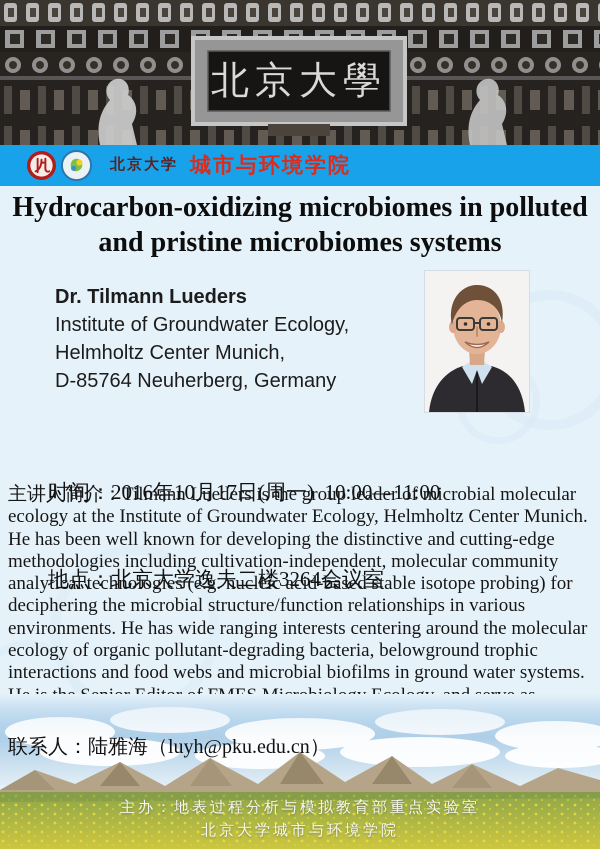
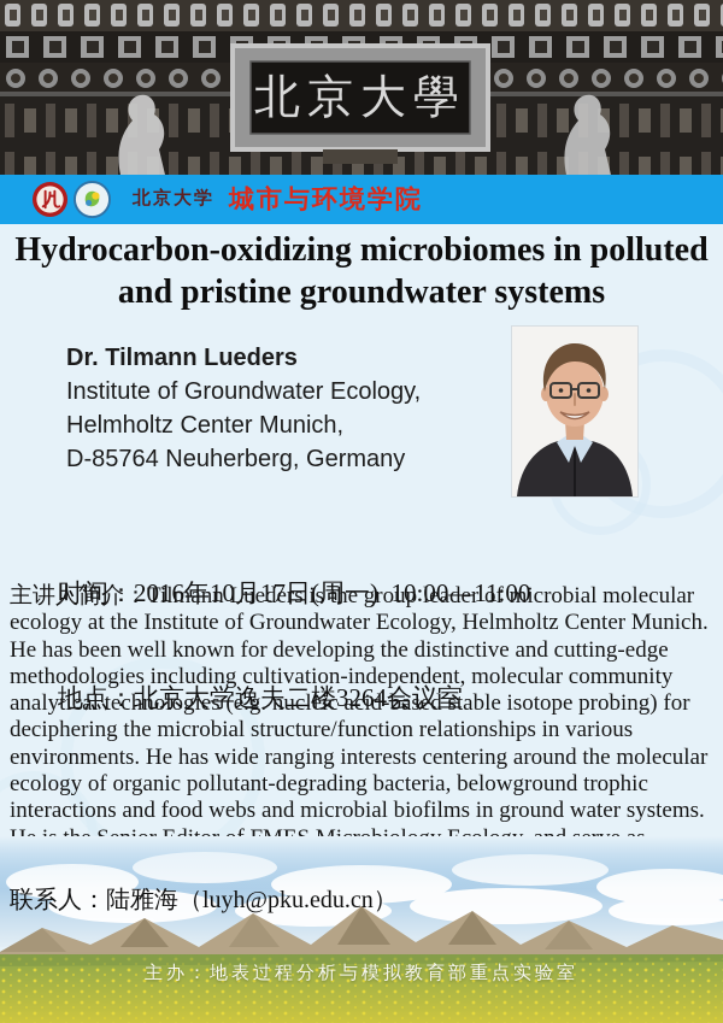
  北京大學
  北京大学
  城市与环境学院
- Hydrocarbon-oxidizing microbiomes in polluted and pristine microbiomes systems
+ Hydrocarbon-oxidizing microbiomes in polluted and pristine groundwater systems
  Dr. Tilmann Lueders
  Institute of Groundwater Ecology,
  Helmholtz Center Munich,
  D-85764 Neuherberg, Germany
  时间：2016年10月17日(周一) 10:00—11:00
  地点：北京大学逸夫二楼3264会议室
  主讲人简介：Tilmann Lueders is the group leader of microbial molecular ecology at the Institute of Groundwater Ecology, Helmholtz Center Munich. He has been well known for developing the distinctive and cutting-edge methodologies including cultivation-independent, molecular community analytical technologies (e.g. nucleic acid-based stable isotope probing) for deciphering the microbial structure/function relationships in various environments. He has wide ranging interests centering around the molecular ecology of organic pollutant-degrading bacteria, belowground trophic interactions and food webs and microbial biofilms in ground water systems.
  联系人：陆雅海（luyh@pku.edu.cn）
  主办：地表过程分析与模拟教育部重点实验室
- 北京大学城市与环境学院
